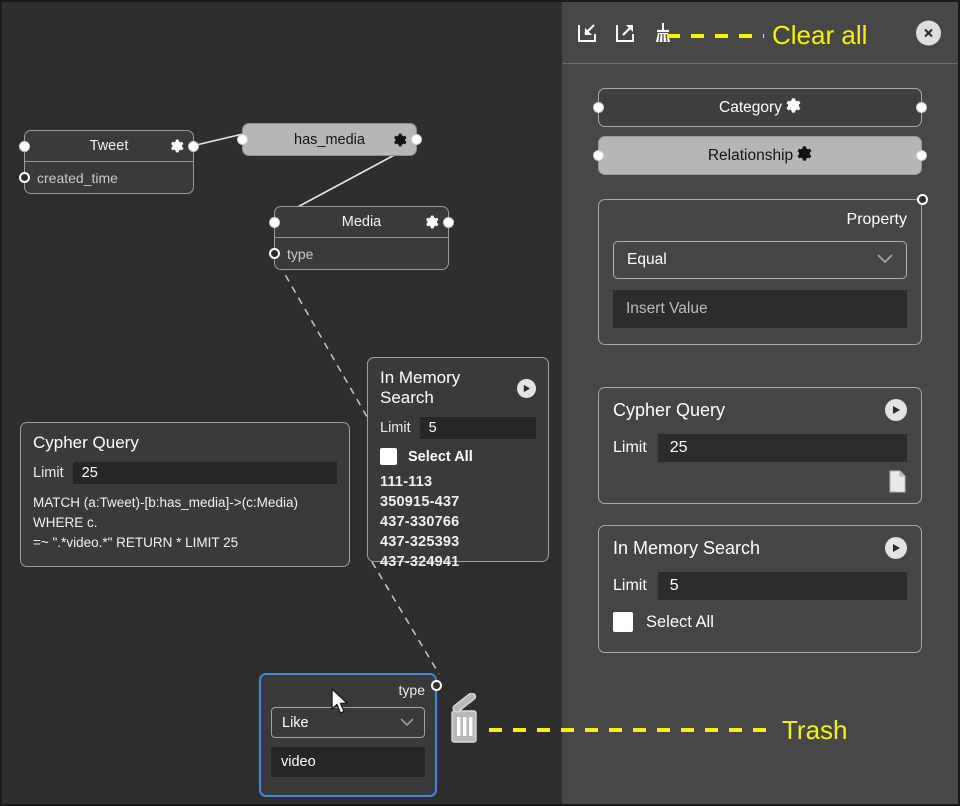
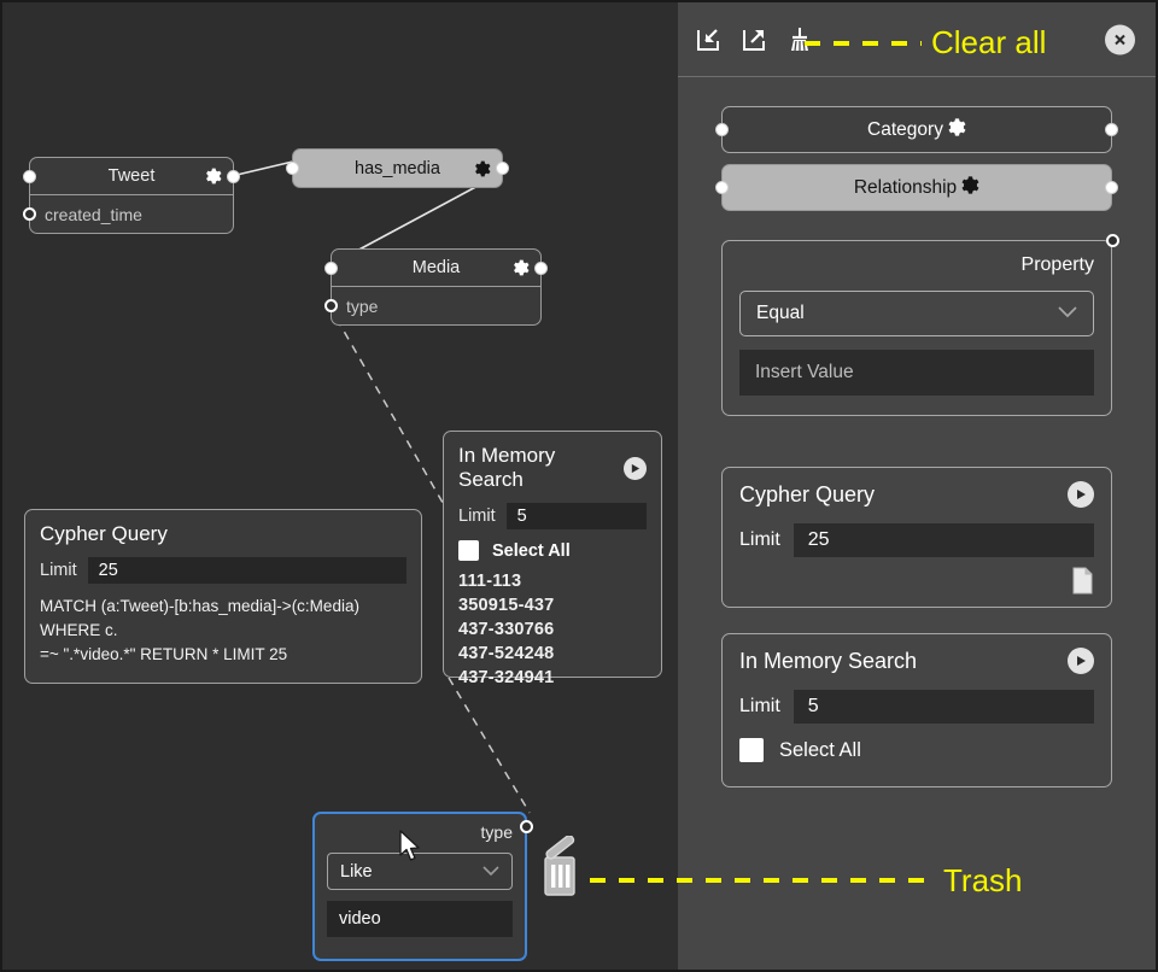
  Tweet
  created_time
  has_media
  Media
  type
  Cypher Query
  Limit
  25
  MATCH (a:Tweet)-[b:has_media]->(c:Media) WHERE c.
  =~ ".*video.*" RETURN * LIMIT 25
  In Memory Search
  Limit
  5
  Select All
  111-113
  350915-437
  437-330766
- 437-325393
+ 437-524248
  437-324941
  type
  Like
  video
  Category
  Relationship
  Property
  Equal
  Insert Value
  Cypher Query
  Limit
  25
  In Memory Search
  Limit
  5
  Select All
  Clear all
  Trash
